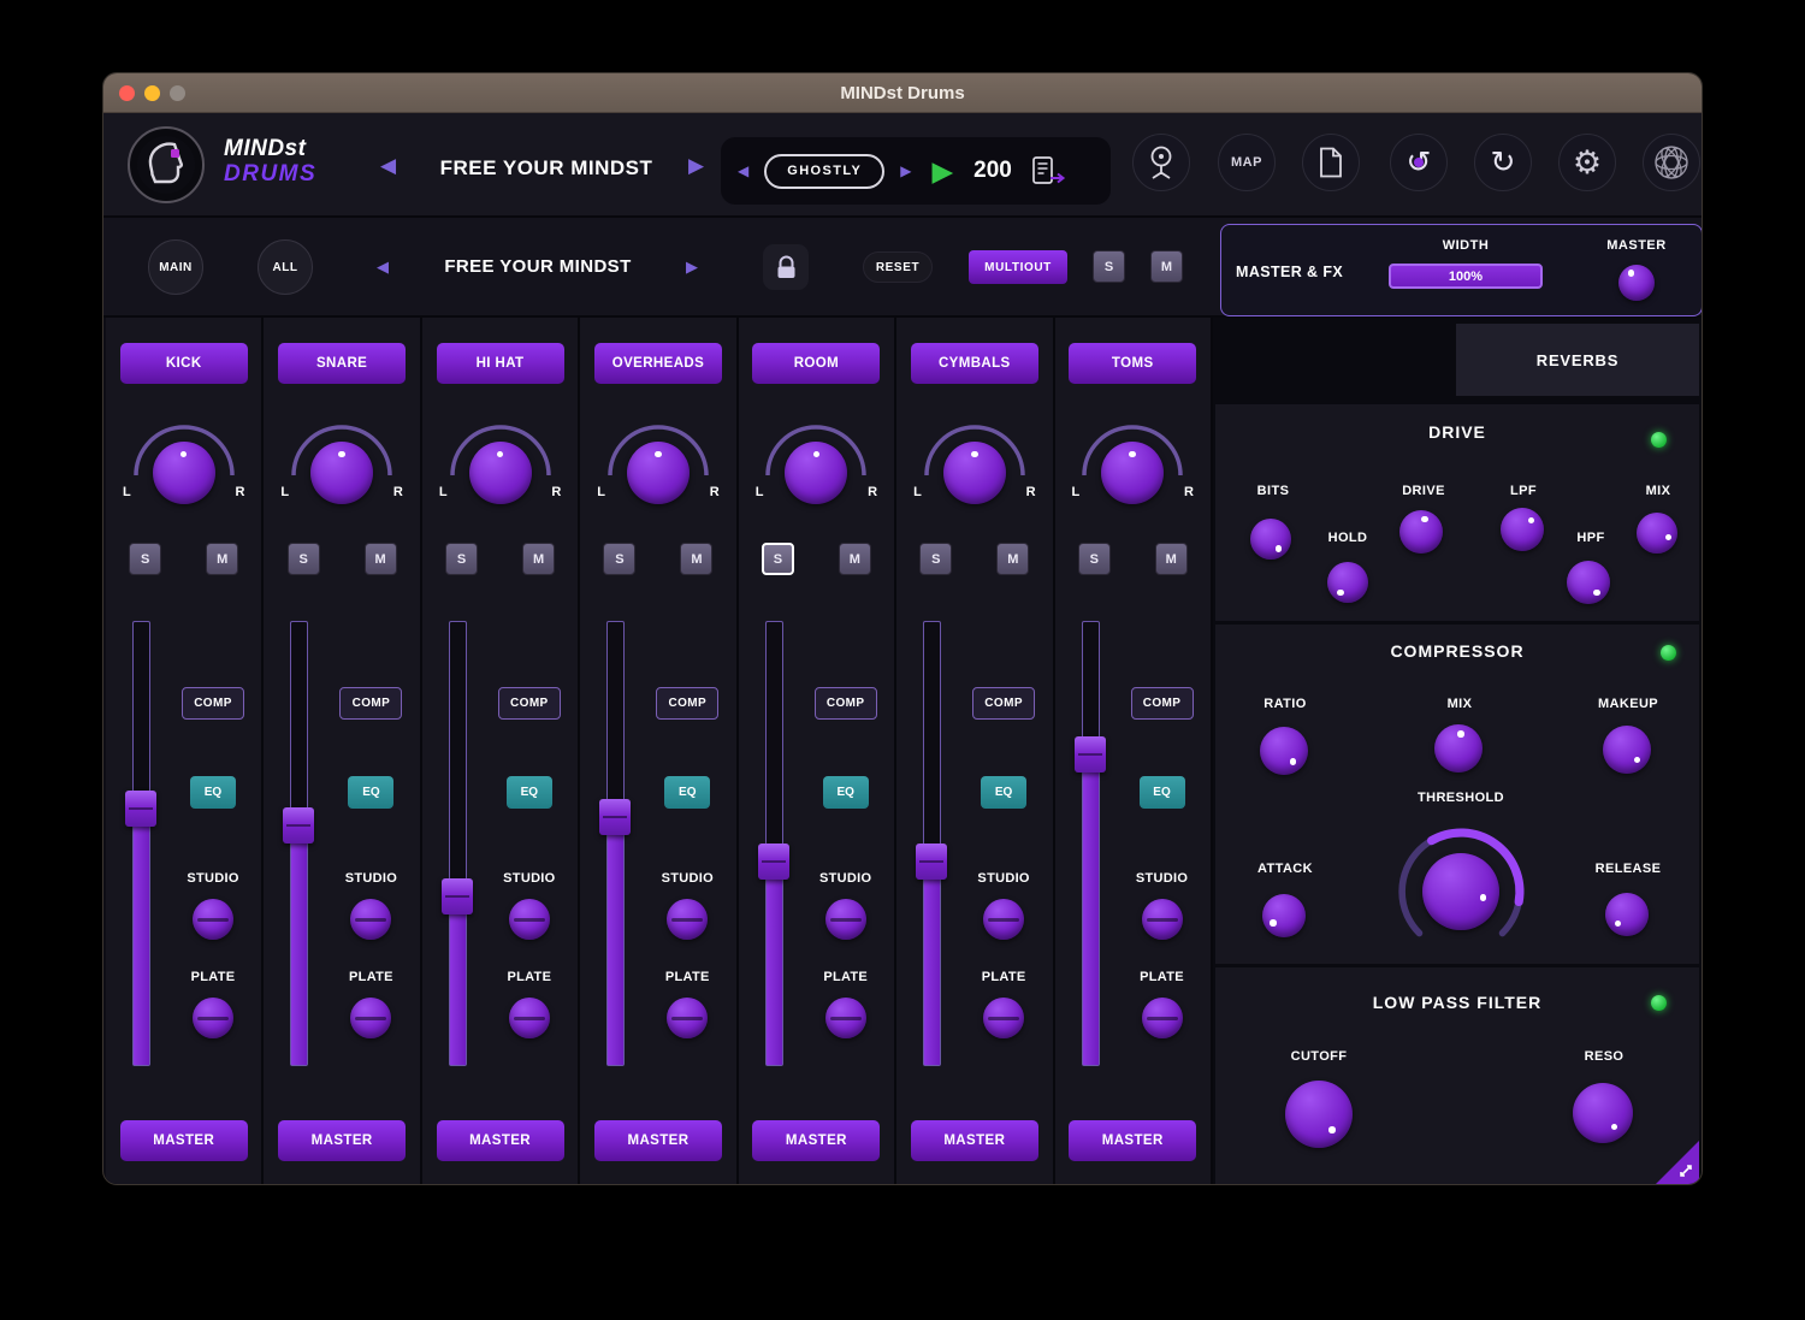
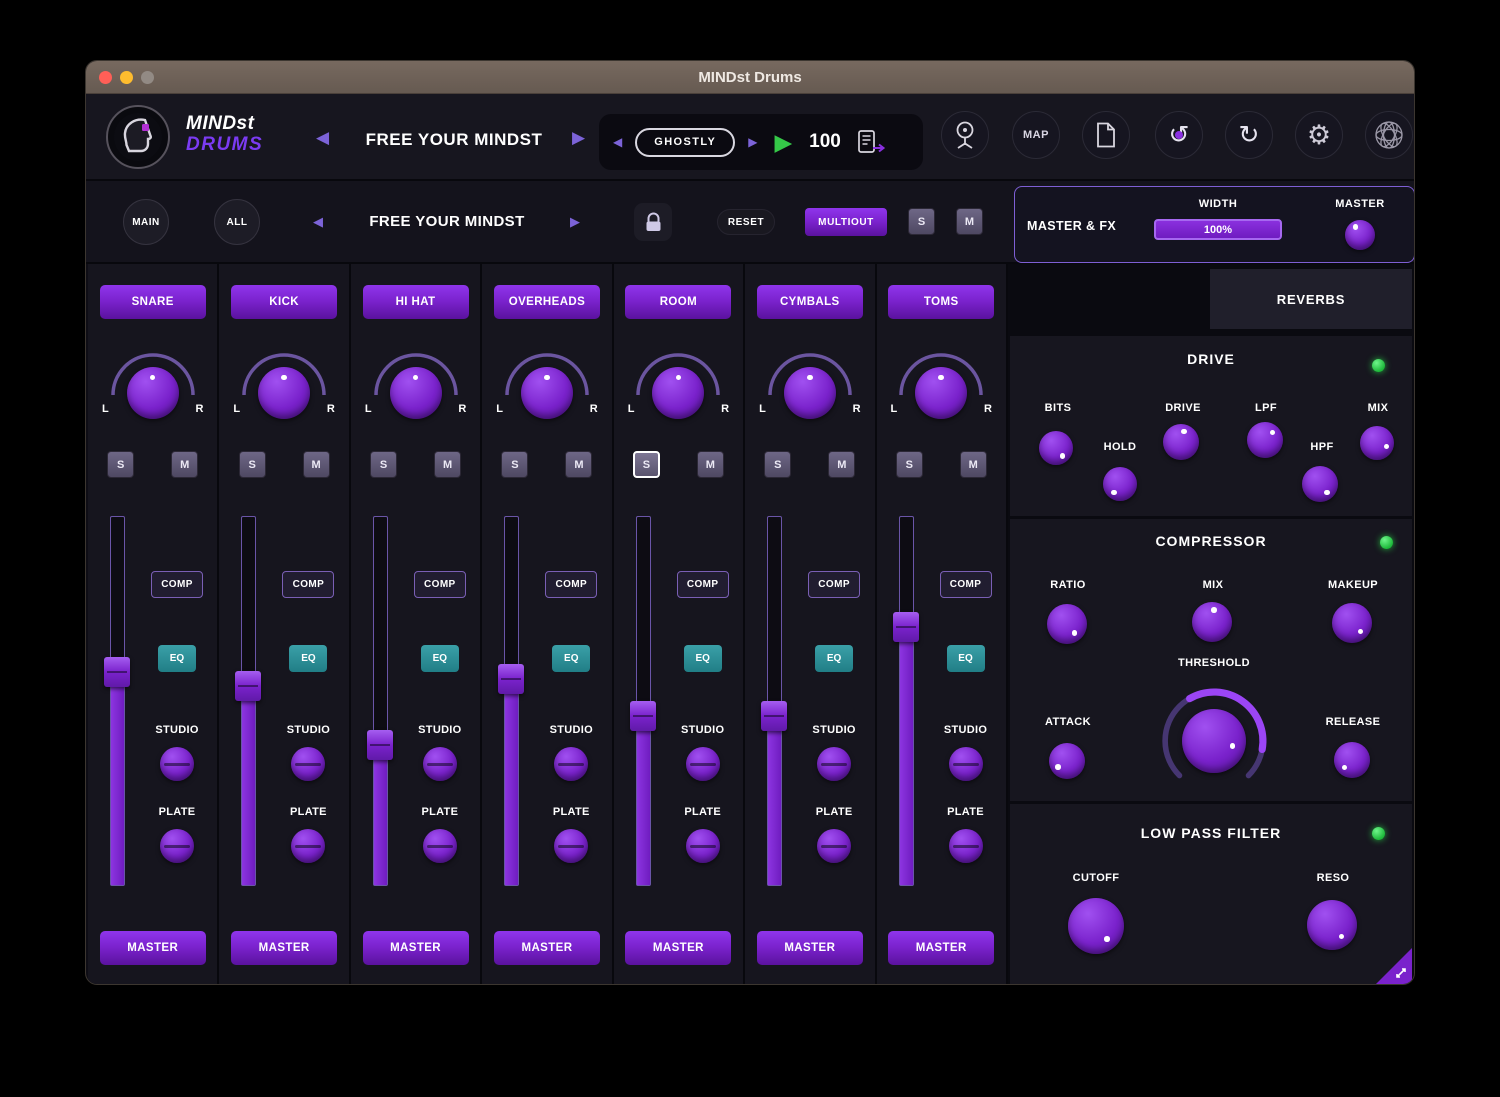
  MINDst Drums
  MINDst
  DRUMS
  ◀
  FREE YOUR MINDST
  ▶
  ◀
  GHOSTLY
  ▶
  ▶
- 200
+ 100
  MAP
  ↻
  ⚙
  MAIN
  ALL
  ◀
  FREE YOUR MINDST
  ▶
  RESET
  MULTIOUT
  S
  M
  MASTER & FX
  WIDTH
  100%
  MASTER
- KICK
+ SNARE
  L
  R
  S
  M
  COMP
  EQ
  STUDIO
  PLATE
  MASTER
- SNARE
+ KICK
  L
  R
  S
  M
  COMP
  EQ
  STUDIO
  PLATE
  MASTER
  HI HAT
  L
  R
  S
  M
  COMP
  EQ
  STUDIO
  PLATE
  MASTER
  OVERHEADS
  L
  R
  S
  M
  COMP
  EQ
  STUDIO
  PLATE
  MASTER
  ROOM
  L
  R
  S
  M
  COMP
  EQ
  STUDIO
  PLATE
  MASTER
  CYMBALS
  L
  R
  S
  M
  COMP
  EQ
  STUDIO
  PLATE
  MASTER
  TOMS
  L
  R
  S
  M
  COMP
  EQ
  STUDIO
  PLATE
  MASTER
  REVERBS
  DRIVE
  BITS
  HOLD
  DRIVE
  LPF
  HPF
  MIX
  COMPRESSOR
  RATIO
  MIX
  MAKEUP
  THRESHOLD
  ATTACK
  RELEASE
  LOW PASS FILTER
  CUTOFF
  RESO
